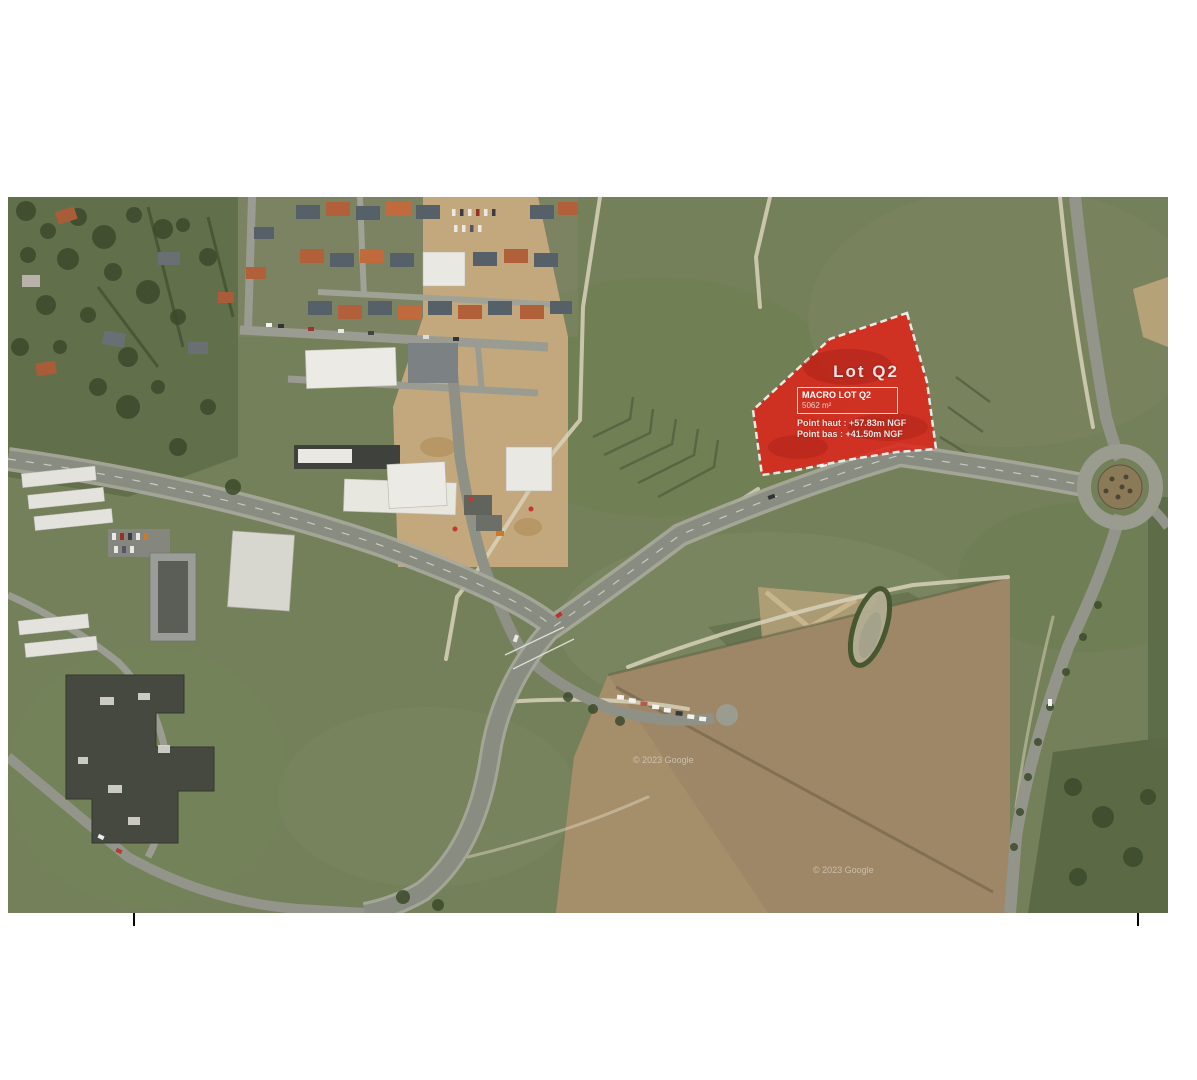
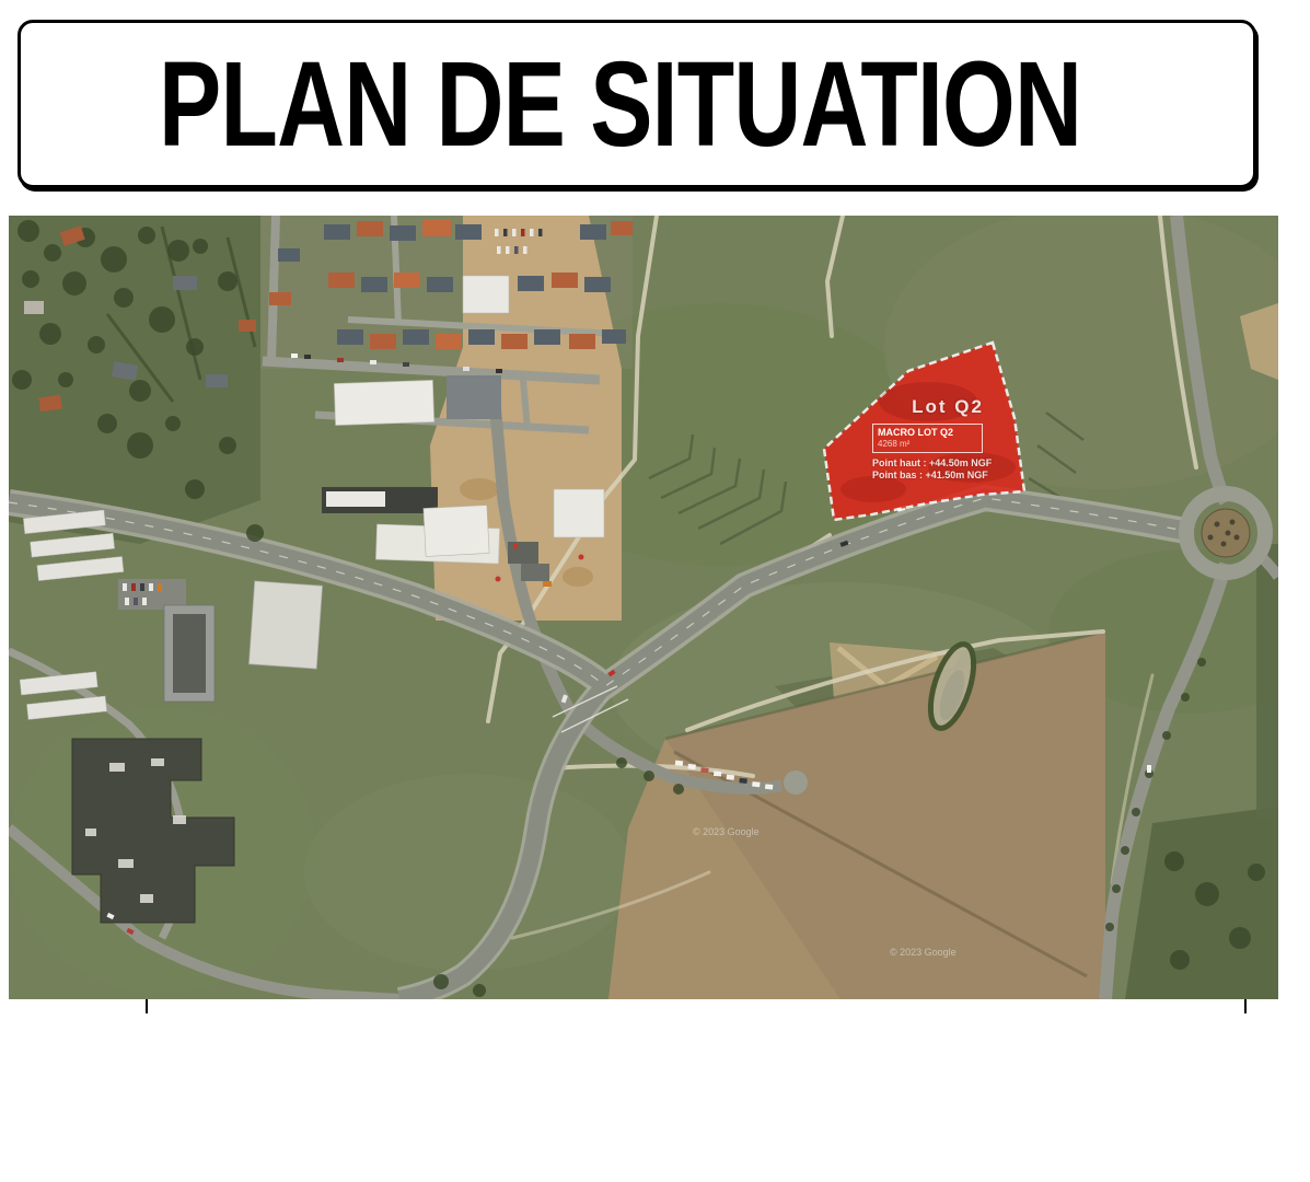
+ PLAN DE SITUATION
  © 2023 Google
  © 2023 Google
  Lot Q2
  MACRO LOT Q2
- 5062 m²
+ 4268 m²
- Point haut : +57.83m NGF
+ Point haut : +44.50m NGF
  Point bas : +41.50m NGF
